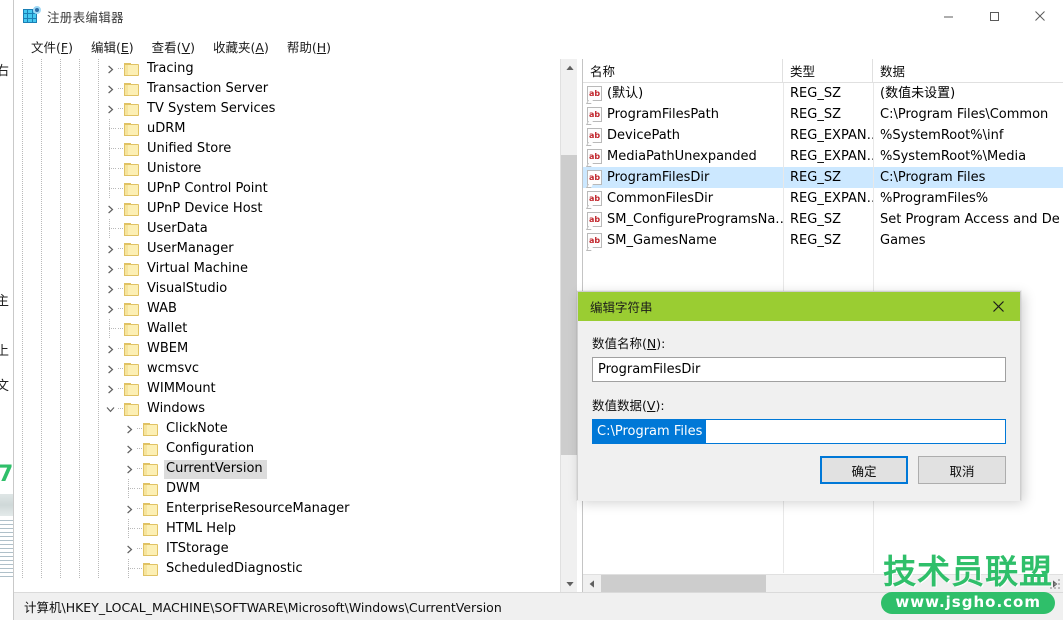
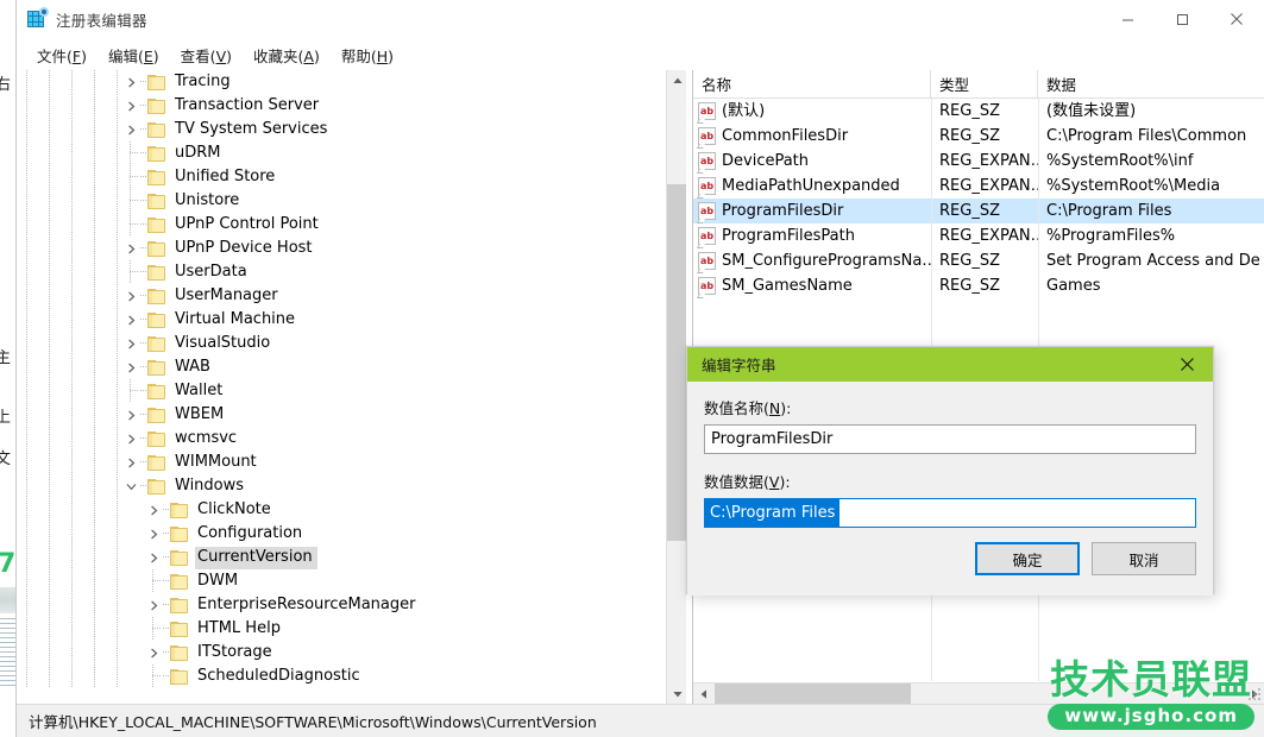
  右
  主
  上
  文
  7
  注册表编辑器
  文件(F)
  编辑(E)
  查看(V)
  收藏夹(A)
  帮助(H)
  Tracing
  Transaction Server
  TV System Services
  uDRM
  Unified Store
  Unistore
  UPnP Control Point
  UPnP Device Host
  UserData
  UserManager
  Virtual Machine
  VisualStudio
  WAB
  Wallet
  WBEM
  wcmsvc
  WIMMount
  Windows
  ClickNote
  Configuration
  CurrentVersion
  DWM
  EnterpriseResourceManager
  HTML Help
  ITStorage
  ScheduledDiagnostic
  名称
  类型
  数据
  ab
  (默认)
  REG_SZ
  (数值未设置)
  ab
- ProgramFilesPath
+ CommonFilesDir
  REG_SZ
  C:\Program Files\Common
  ab
  DevicePath
  REG_EXPAN
  %SystemRoot%\inf
  ab
  MediaPathUnexpanded
  REG_EXPAN
  %SystemRoot%\Media
  ab
  ProgramFilesDir
  REG_SZ
  C:\Program Files
  ab
- CommonFilesDir
+ ProgramFilesPath
  REG_EXPAN
  %ProgramFiles%
  ab
  SM_ConfigureProgramsNa…
  REG_SZ
  Set Program Access and De
  ab
  SM_GamesName
  REG_SZ
  Games
  计算机\HKEY_LOCAL_MACHINE\SOFTWARE\Microsoft\Windows\CurrentVersion
  编辑字符串
  数值名称(N):
  ProgramFilesDir
  数值数据(V):
  C:\Program Files
  确定
  取消
  技术员联盟
  www.jsgho.com
